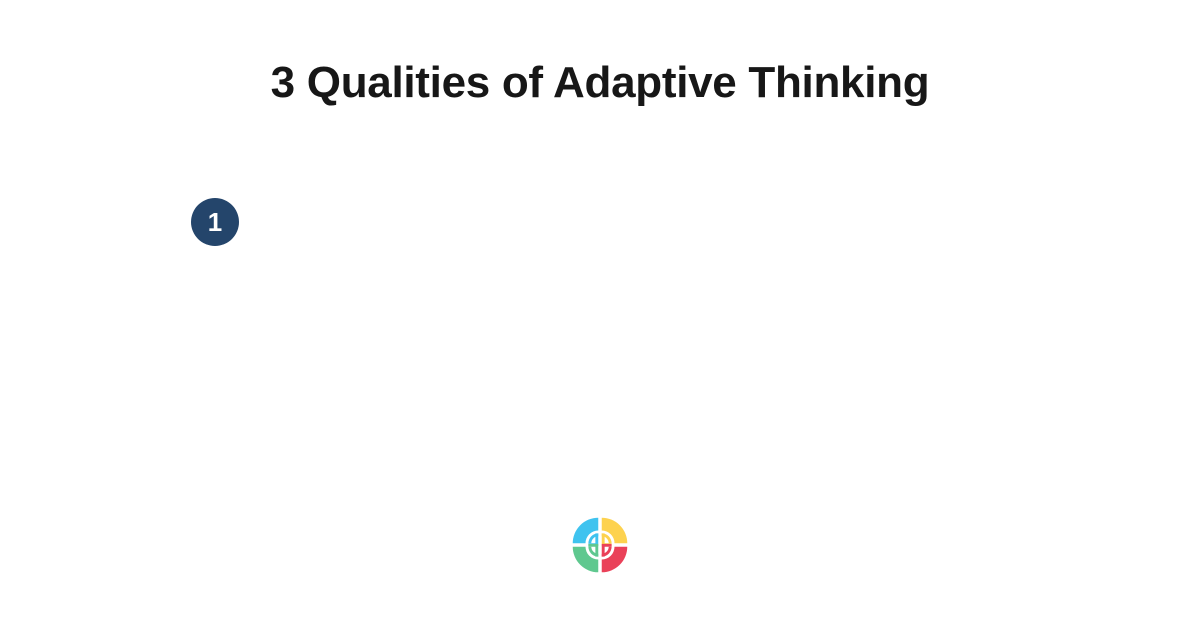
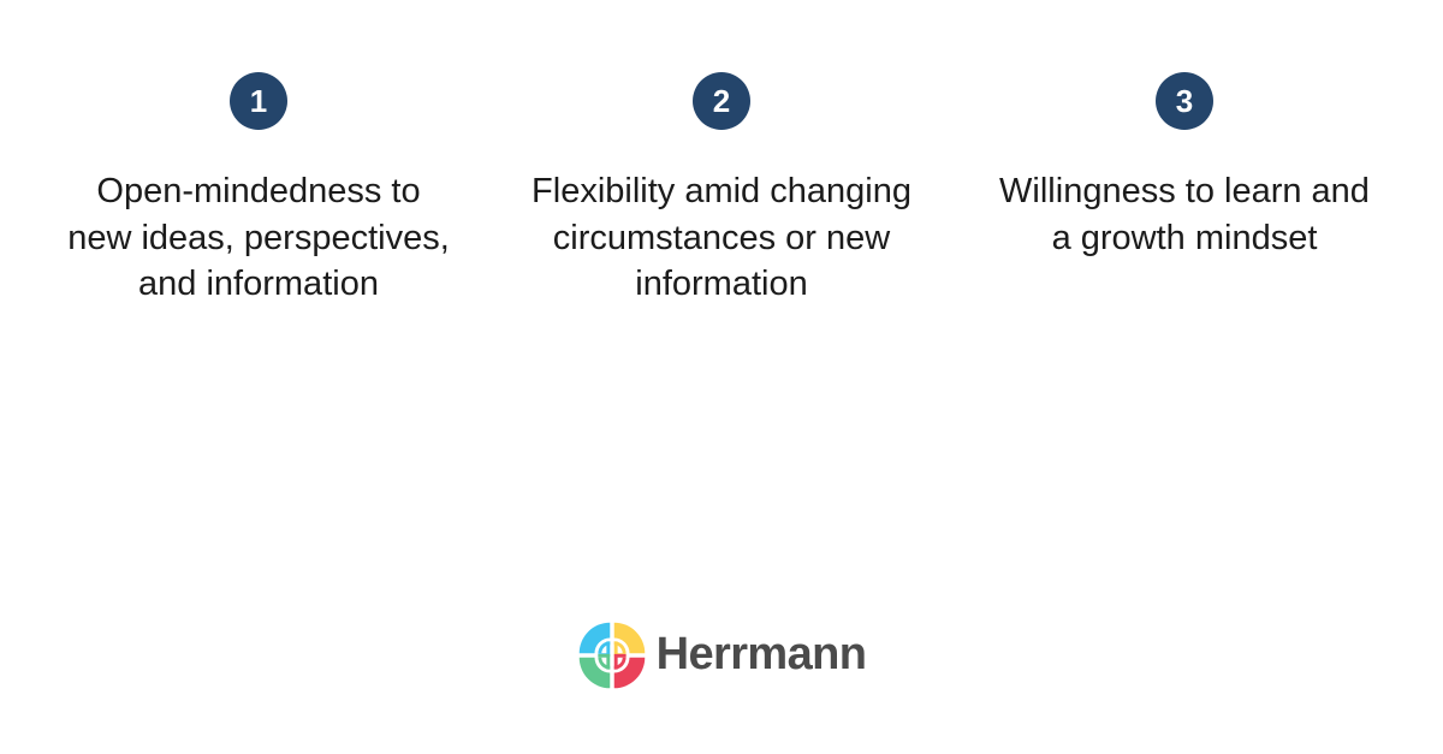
- 3 Qualities of Adaptive Thinking
  1
+ Open-mindedness to new ideas, perspectives, and information
+ 2
+ Flexibility amid changing circumstances or new information
+ 3
+ Willingness to learn and a growth mindset
+ Herrmann
